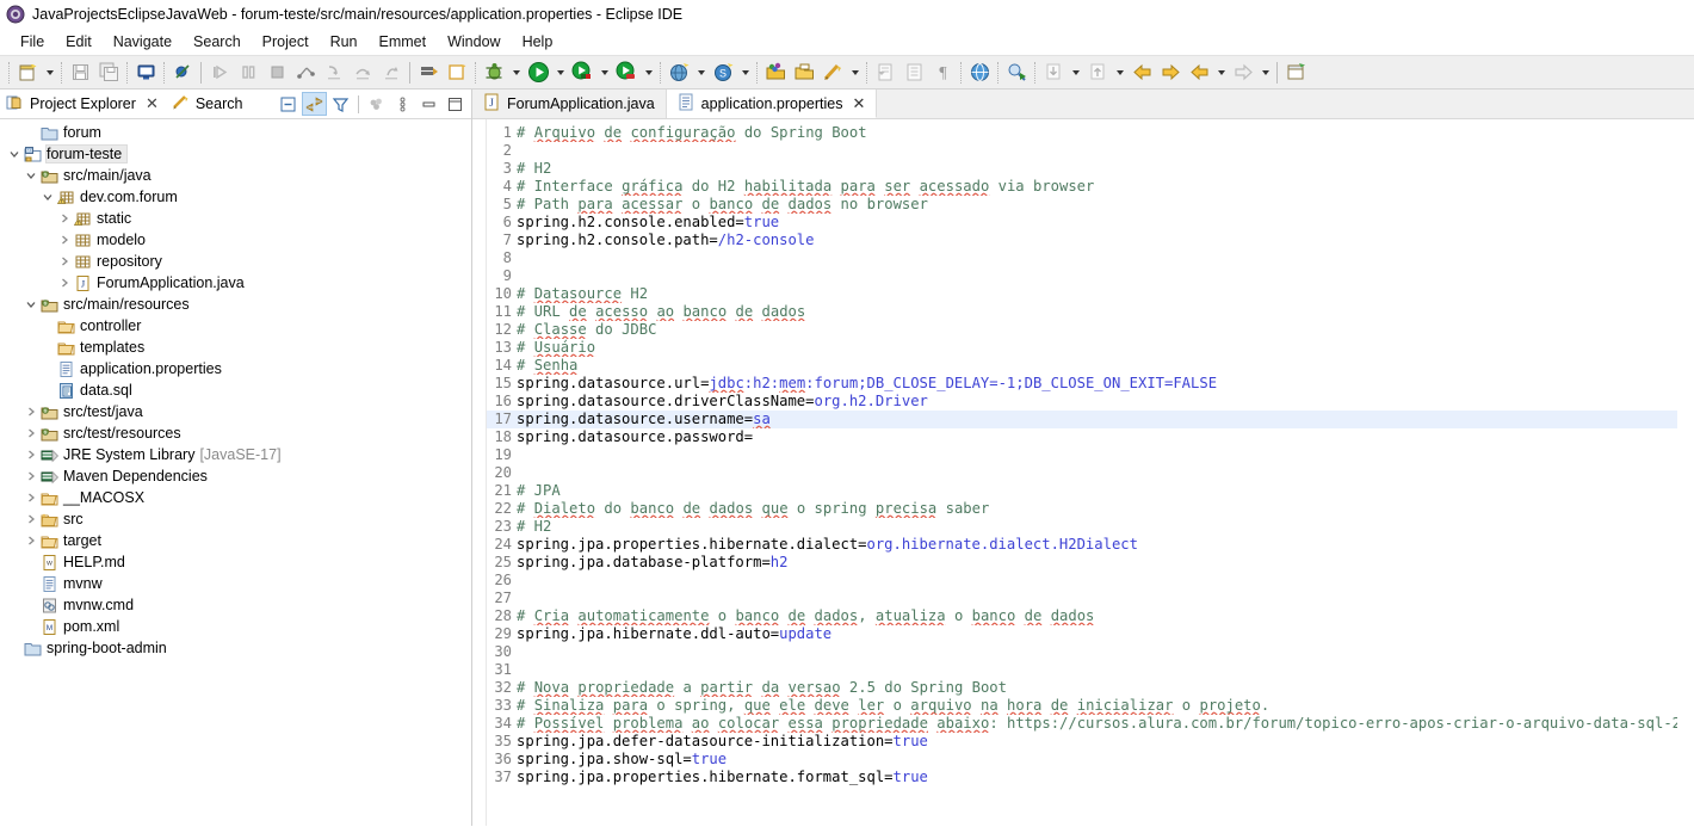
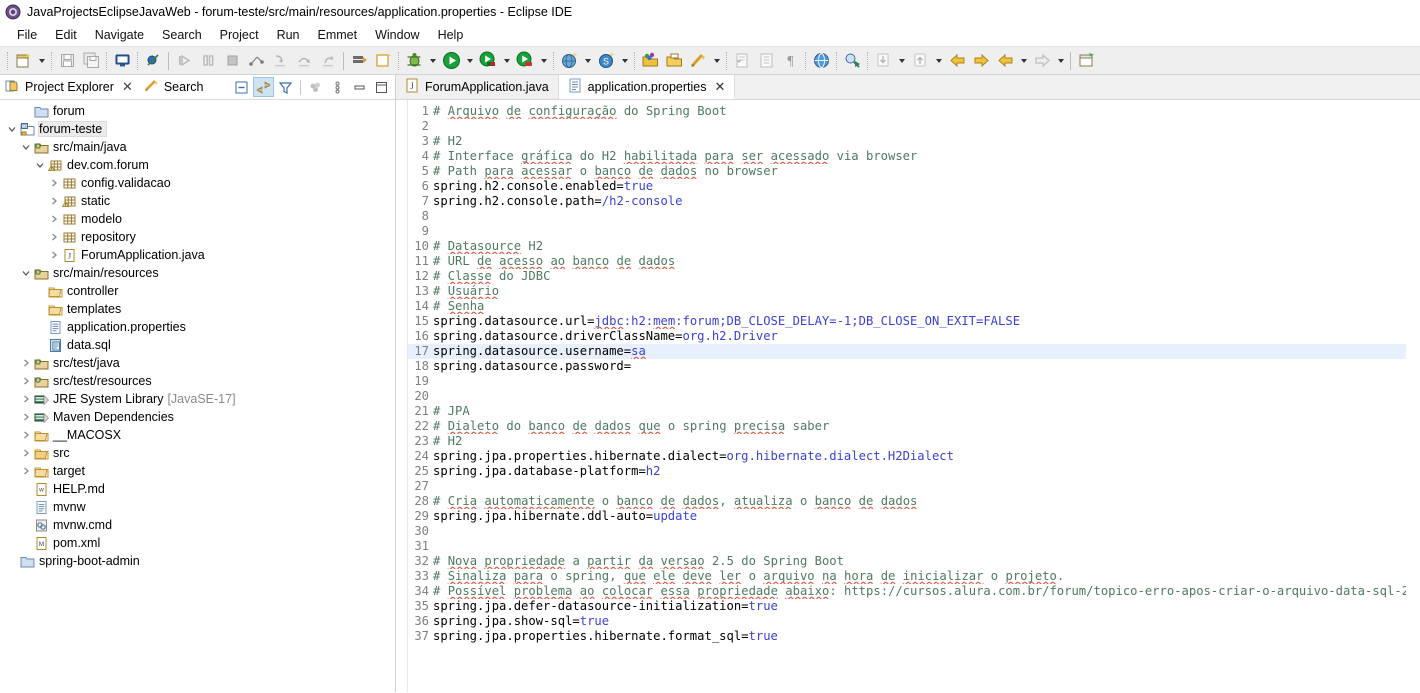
  JavaProjectsEclipseJavaWeb - forum-teste/src/main/resources/application.properties - Eclipse IDE
  File
  Edit
  Navigate
  Search
  Project
  Run
  Emmet
  Window
  Help
  S
  ¶
  Project Explorer
  ✕
  Search
  forum
  forum-teste
  src/main/java
  dev.com.forum
+ config.validacao
  static
  modelo
  repository
  J
  ForumApplication.java
  src/main/resources
  controller
  templates
  application.properties
  data.sql
  src/test/java
  src/test/resources
  JRE System Library
  [JavaSE-17]
  Maven Dependencies
  __MACOSX
  src
  target
  HELP.md
  mvnw
  mvnw.cmd
  pom.xml
  spring-boot-admin
  J
  ForumApplication.java
  application.properties
  ✕
  1
  # Arquivo de configuração do Spring Boot
  2
  3
  # H2
  4
  # Interface gráfica do H2 habilitada para ser acessado via browser
  5
  # Path para acessar o banco de dados no browser
  6
  spring.h2.console.enabled=true
  7
  spring.h2.console.path=/h2-console
  8
  9
  10
  # Datasource H2
  11
  # URL de acesso ao banco de dados
  12
  # Classe do JDBC
  13
  # Usuário
  14
  # Senha
  15
  spring.datasource.url=jdbc:h2:mem:forum;DB_CLOSE_DELAY=-1;DB_CLOSE_ON_EXIT=FALSE
  16
  spring.datasource.driverClassName=org.h2.Driver
  17
  spring.datasource.username=sa
  18
  spring.datasource.password=
  19
  20
  21
  # JPA
  22
  # Dialeto do banco de dados que o spring precisa saber
  23
  # H2
  24
  spring.jpa.properties.hibernate.dialect=org.hibernate.dialect.H2Dialect
  25
  spring.jpa.database-platform=h2
- 26
  27
  28
  # Cria automaticamente o banco de dados, atualiza o banco de dados
  29
  spring.jpa.hibernate.ddl-auto=update
  30
  31
  32
  # Nova propriedade a partir da versao 2.5 do Spring Boot
  33
  # Sinaliza para o spring, que ele deve ler o arquivo na hora de inicializar o projeto.
  34
  # Possível problema ao colocar essa propriedade abaixo: https://cursos.alura.com.br/forum/topico-erro-apos-criar-o-arquivo-data-sql-
  35
  spring.jpa.defer-datasource-initialization=true
  36
  spring.jpa.show-sql=true
  37
  spring.jpa.properties.hibernate.format_sql=true
